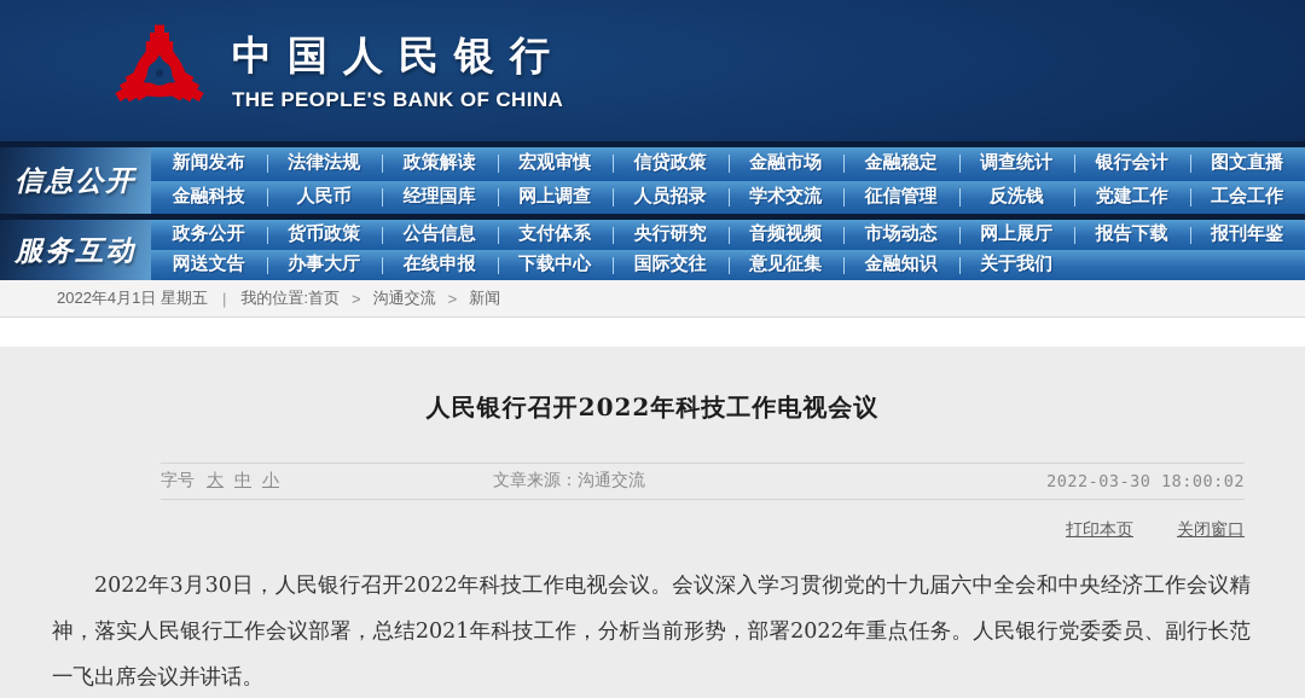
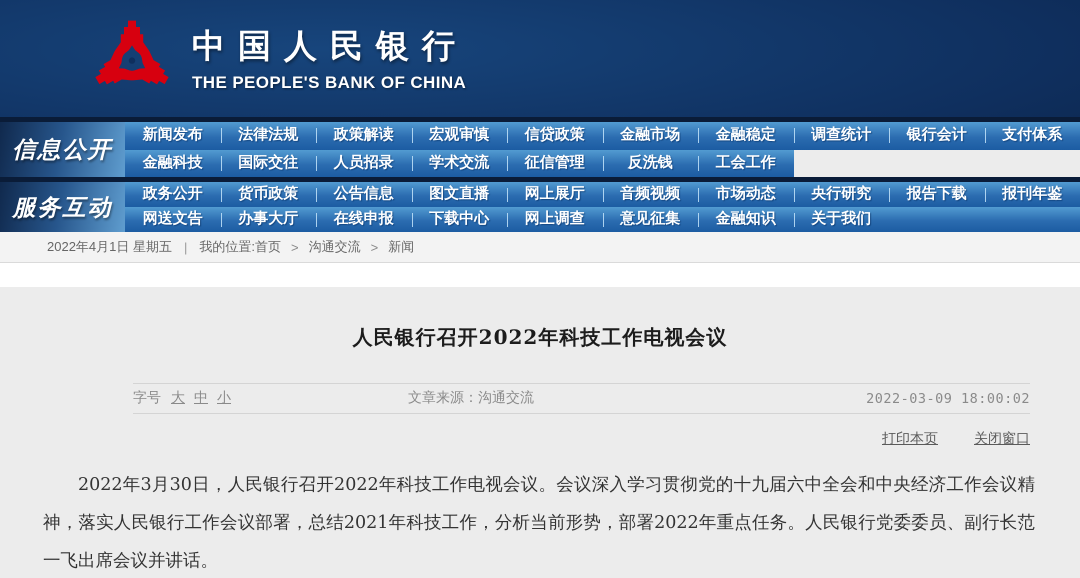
  中国人民银行
  THE PEOPLE'S BANK OF CHINA
  信息公开
  新闻发布
  法律法规
  政策解读
  宏观审慎
  信贷政策
  金融市场
  金融稳定
  调查统计
  银行会计
- 图文直播
+ 支付体系
  金融科技
- 人民币
- 经理国库
- 网上调查
+ 国际交往
  人员招录
  学术交流
  征信管理
  反洗钱
- 党建工作
  工会工作
  服务互动
  政务公开
  货币政策
  公告信息
- 支付体系
+ 图文直播
- 央行研究
+ 网上展厅
  音频视频
  市场动态
- 网上展厅
+ 央行研究
  报告下载
  报刊年鉴
  网送文告
  办事大厅
  在线申报
  下载中心
- 国际交往
+ 网上调查
  意见征集
  金融知识
  关于我们
  2022年4月1日 星期五
  |
  我的位置:
  首页
  >
  沟通交流
  >
  新闻
  人民银行召开2022年科技工作电视会议
  字号
  大
  中
  小
  文章来源：沟通交流
- 2022-03-30 18:00:02
+ 2022-03-09 18:00:02
  打印本页
  关闭窗口
  2022年3月30日，人民银行召开2022年科技工作电视会议。会议深入学习贯彻党的十九届六中全会和中央经济工作会议精神，落实人民银行工作会议部署，总结2021年科技工作，分析当前形势，部署2022年重点任务。人民银行党委委员、副行长范一飞出席会议并讲话。
